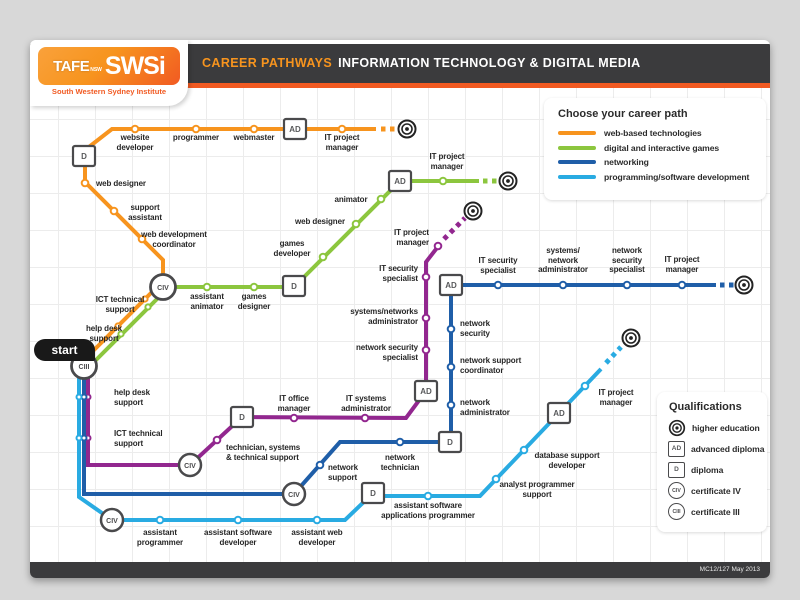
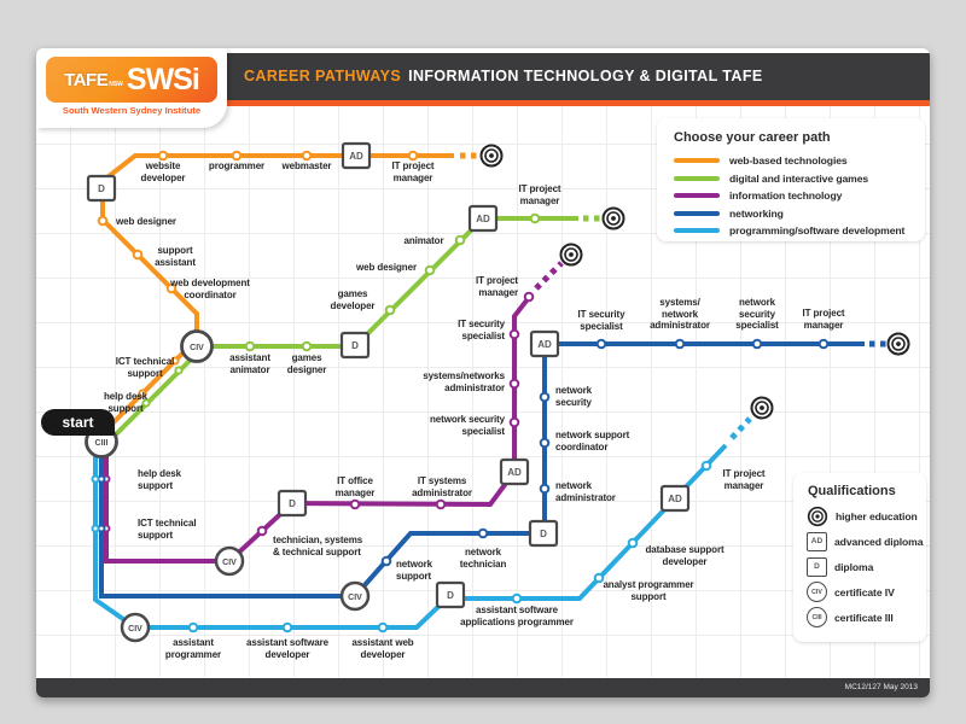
- CAREER PATHWAYS INFORMATION TECHNOLOGY & DIGITAL MEDIA
+ CAREER PATHWAYS INFORMATION TECHNOLOGY & DIGITAL TAFE
  TAFE
  SWSi
  South Western Sydney Institute
  D
  D
  D
  D
  D
  AD
  AD
  AD
  AD
  AD
  start
  website
  developer
  programmer
  webmaster
  IT project
  manager
  web designer
  support
  assistant
  web development
  coordinator
  ICT technical
  support
  help desk
  support
  help desk
  support
  ICT technical
  support
  assistant
  animator
  games
  designer
  games
  developer
  web designer
  animator
  IT project
  manager
  technician, systems
  & technical support
  IT office
  manager
  IT systems
  administrator
  systems/networks
  administrator
  network security
  specialist
  IT security
  specialist
  IT project
  manager
  network
  support
  network
  technician
  network
  administrator
  network support
  coordinator
  network
  security
  IT security
  specialist
  systems/
  network
  administrator
  network
  security
  specialist
  IT project
  manager
  assistant
  programmer
  assistant software
  developer
  assistant web
  developer
  assistant software
  applications programmer
  analyst programmer
  support
  database support
  developer
  IT project
  manager
  Choose your career path
  web-based technologies
  digital and interactive games
+ information technology
  networking
  programming/software development
  Qualifications
  higher education
  advanced diploma
  diploma
  certificate IV
  certificate III
